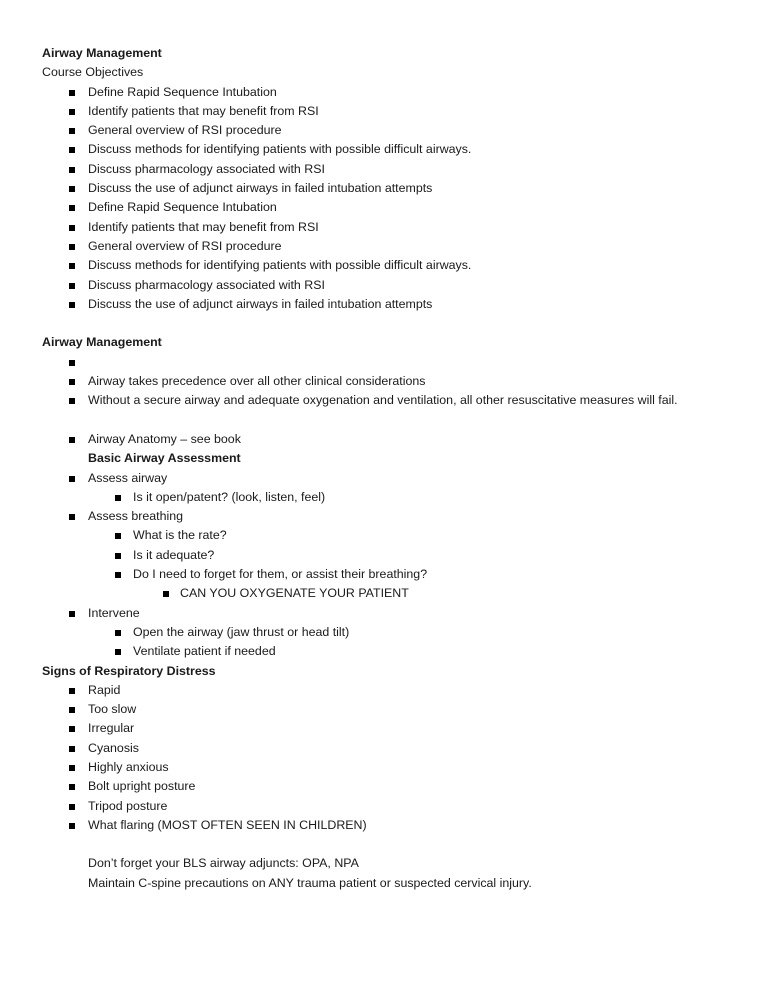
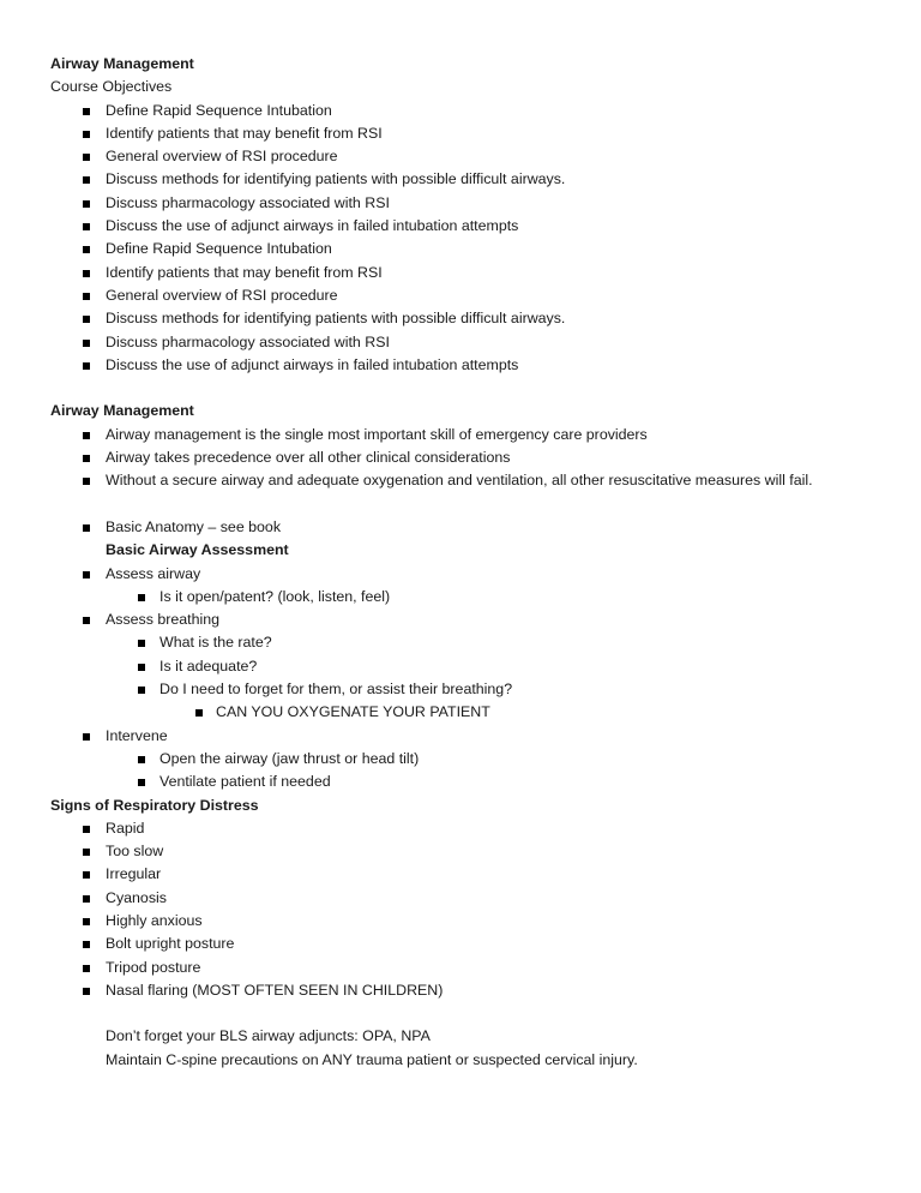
  Airway Management
  Course Objectives
  Define Rapid Sequence Intubation
  Identify patients that may benefit from RSI
  General overview of RSI procedure
  Discuss methods for identifying patients with possible difficult airways.
  Discuss pharmacology associated with RSI
  Discuss the use of adjunct airways in failed intubation attempts
  Define Rapid Sequence Intubation
  Identify patients that may benefit from RSI
  General overview of RSI procedure
  Discuss methods for identifying patients with possible difficult airways.
  Discuss pharmacology associated with RSI
  Discuss the use of adjunct airways in failed intubation attempts
  Airway Management
+ Airway management is the single most important skill of emergency care providers
  Airway takes precedence over all other clinical considerations
  Without a secure airway and adequate oxygenation and ventilation, all other resuscitative measures will fail.
- Airway Anatomy – see book
+ Basic Anatomy – see book
  Basic Airway Assessment
  Assess airway
  Is it open/patent? (look, listen, feel)
  Assess breathing
  What is the rate?
  Is it adequate?
  Do I need to forget for them, or assist their breathing?
  CAN YOU OXYGENATE YOUR PATIENT
  Intervene
  Open the airway (jaw thrust or head tilt)
  Ventilate patient if needed
  Signs of Respiratory Distress
  Rapid
  Too slow
  Irregular
  Cyanosis
  Highly anxious
  Bolt upright posture
  Tripod posture
- What flaring (MOST OFTEN SEEN IN CHILDREN)
+ Nasal flaring (MOST OFTEN SEEN IN CHILDREN)
  Don’t forget your BLS airway adjuncts: OPA, NPA
  Maintain C-spine precautions on ANY trauma patient or suspected cervical injury.
